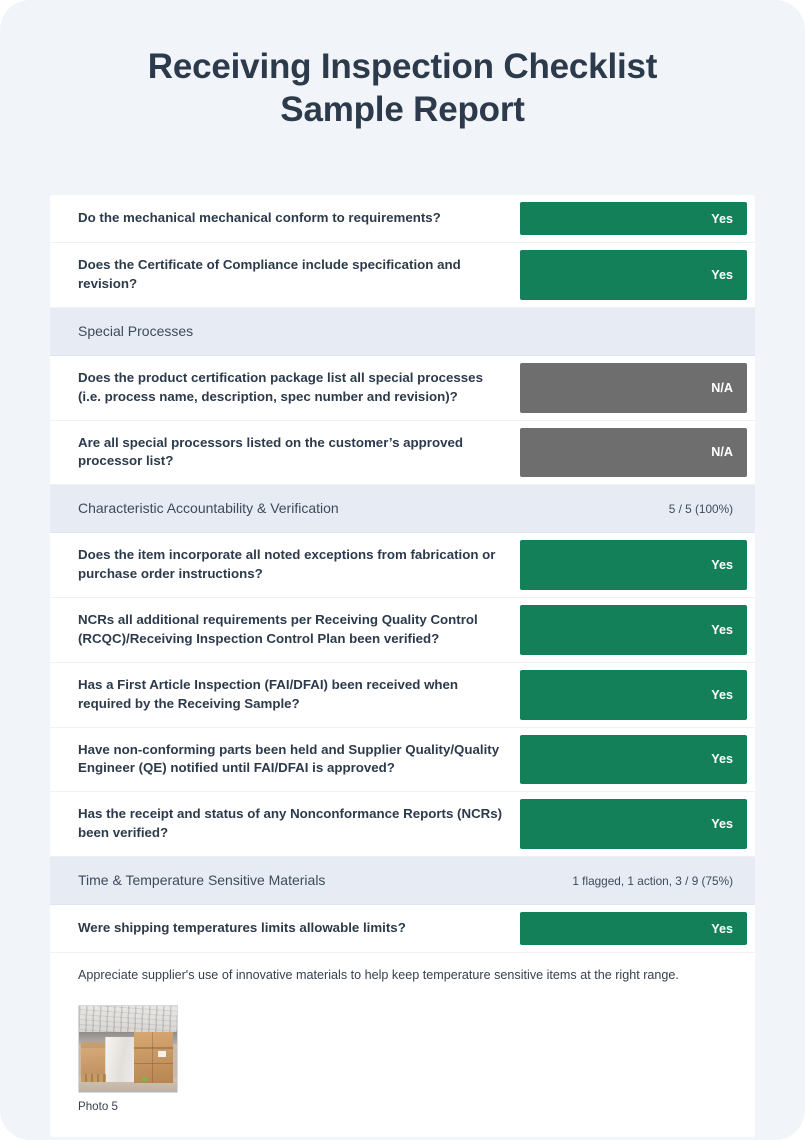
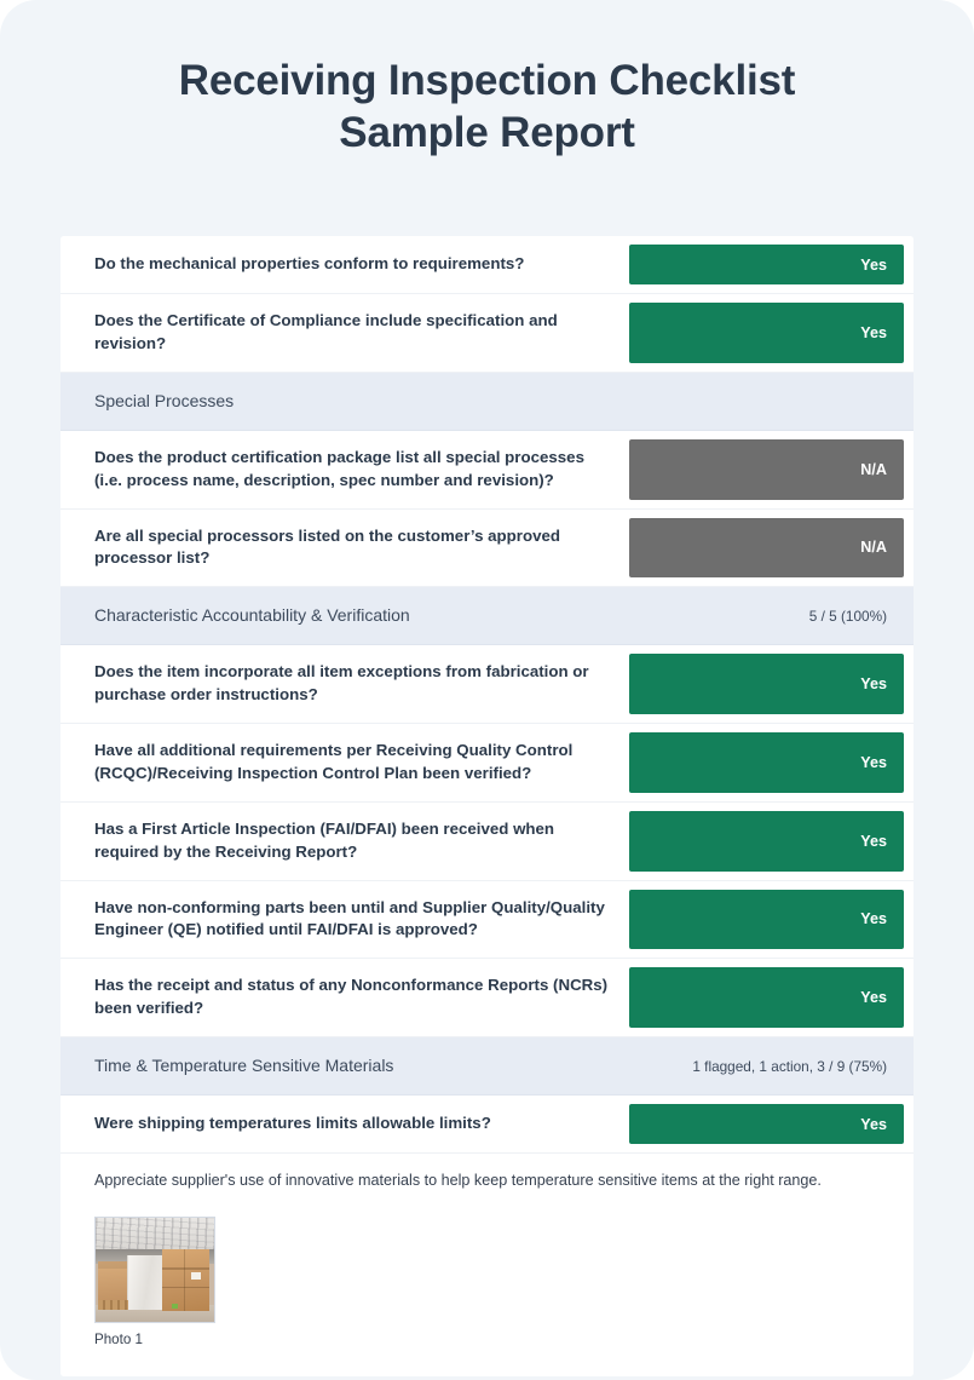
  Receiving Inspection Checklist
  Sample Report
- Do the mechanical mechanical conform to requirements?
+ Do the mechanical properties conform to requirements?
  Yes
  Does the Certificate of Compliance include specification and revision?
  Yes
  Special Processes
  Does the product certification package list all special processes (i.e. process name, description, spec number and revision)?
  N/A
  Are all special processors listed on the customer’s approved processor list?
  N/A
  Characteristic Accountability & Verification
  5 / 5 (100%)
- Does the item incorporate all noted exceptions from fabrication or purchase order instructions?
+ Does the item incorporate all item exceptions from fabrication or purchase order instructions?
  Yes
- NCRs all additional requirements per Receiving Quality Control (RCQC)/Receiving Inspection Control Plan been verified?
+ Have all additional requirements per Receiving Quality Control (RCQC)/Receiving Inspection Control Plan been verified?
  Yes
- Has a First Article Inspection (FAI/DFAI) been received when required by the Receiving Sample?
+ Has a First Article Inspection (FAI/DFAI) been received when required by the Receiving Report?
  Yes
- Have non-conforming parts been held and Supplier Quality/Quality Engineer (QE) notified until FAI/DFAI is approved?
+ Have non-conforming parts been until and Supplier Quality/Quality Engineer (QE) notified until FAI/DFAI is approved?
  Yes
  Has the receipt and status of any Nonconformance Reports (NCRs) been verified?
  Yes
  Time & Temperature Sensitive Materials
  1 flagged, 1 action, 3 / 9 (75%)
  Were shipping temperatures limits allowable limits?
  Yes
  Appreciate supplier's use of innovative materials to help keep temperature sensitive items at the right range.
- Photo 5
+ Photo 1
